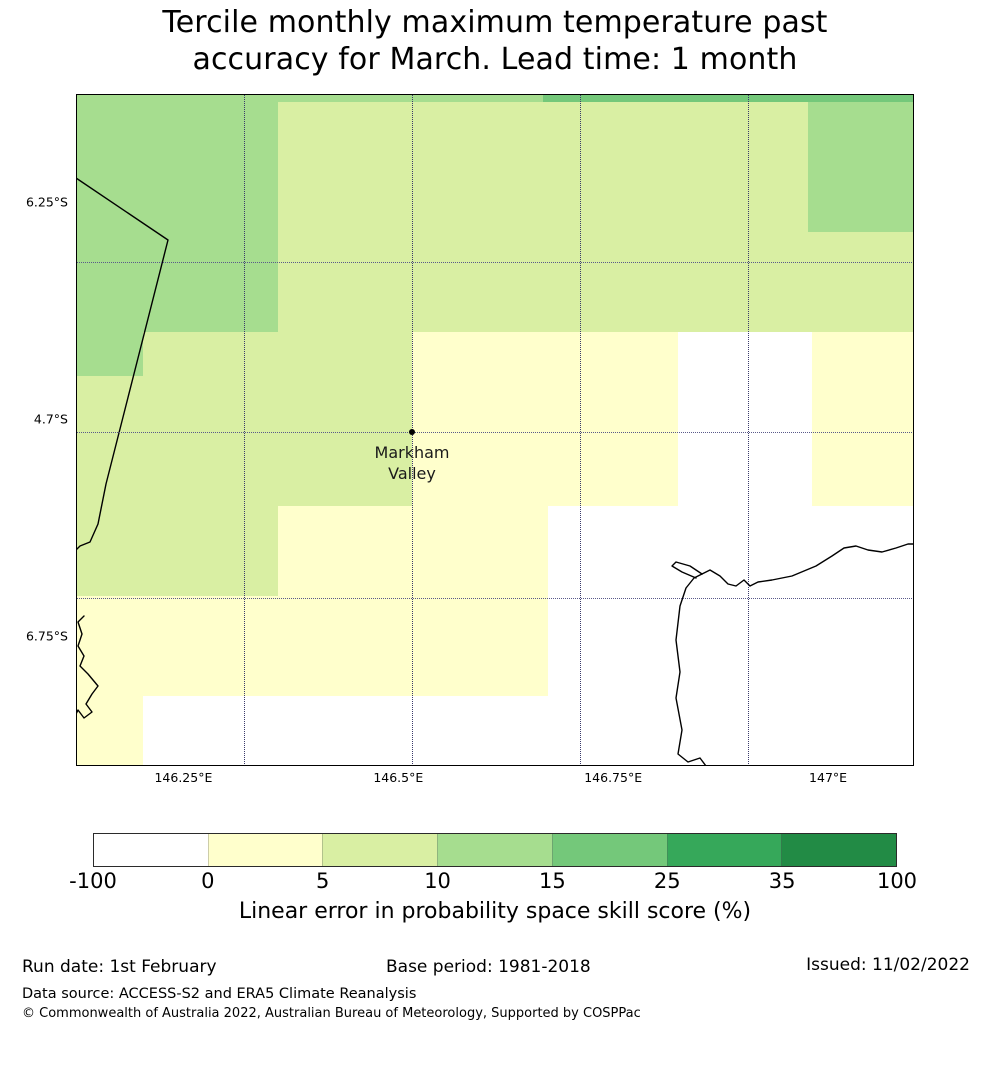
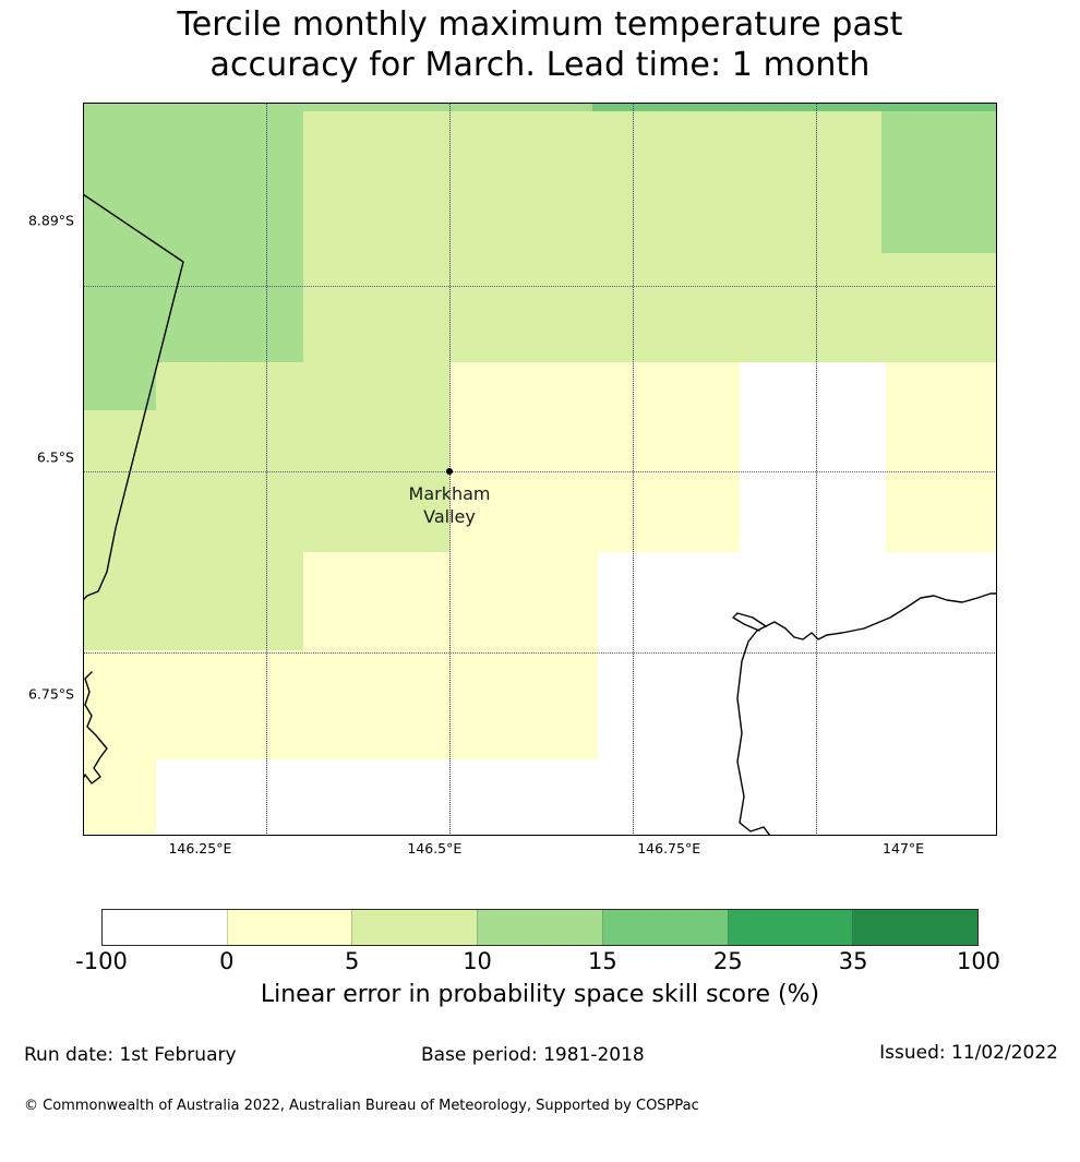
  Tercile monthly maximum temperature past
  accuracy for March. Lead time: 1 month
- 6.25°S
+ 8.89°S
- 4.7°S
+ 6.5°S
  6.75°S
  Markham
  Valley
  146.25°E
  146.5°E
  146.75°E
  147°E
  -100
  0
  5
  10
  15
  25
  35
  100
  Linear error in probability space skill score (%)
  Run date: 1st February
  Base period: 1981-2018
  Issued: 11/02/2022
- Data source: ACCESS-S2 and ERA5 Climate Reanalysis
  © Commonwealth of Australia 2022, Australian Bureau of Meteorology, Supported by COSPPac
